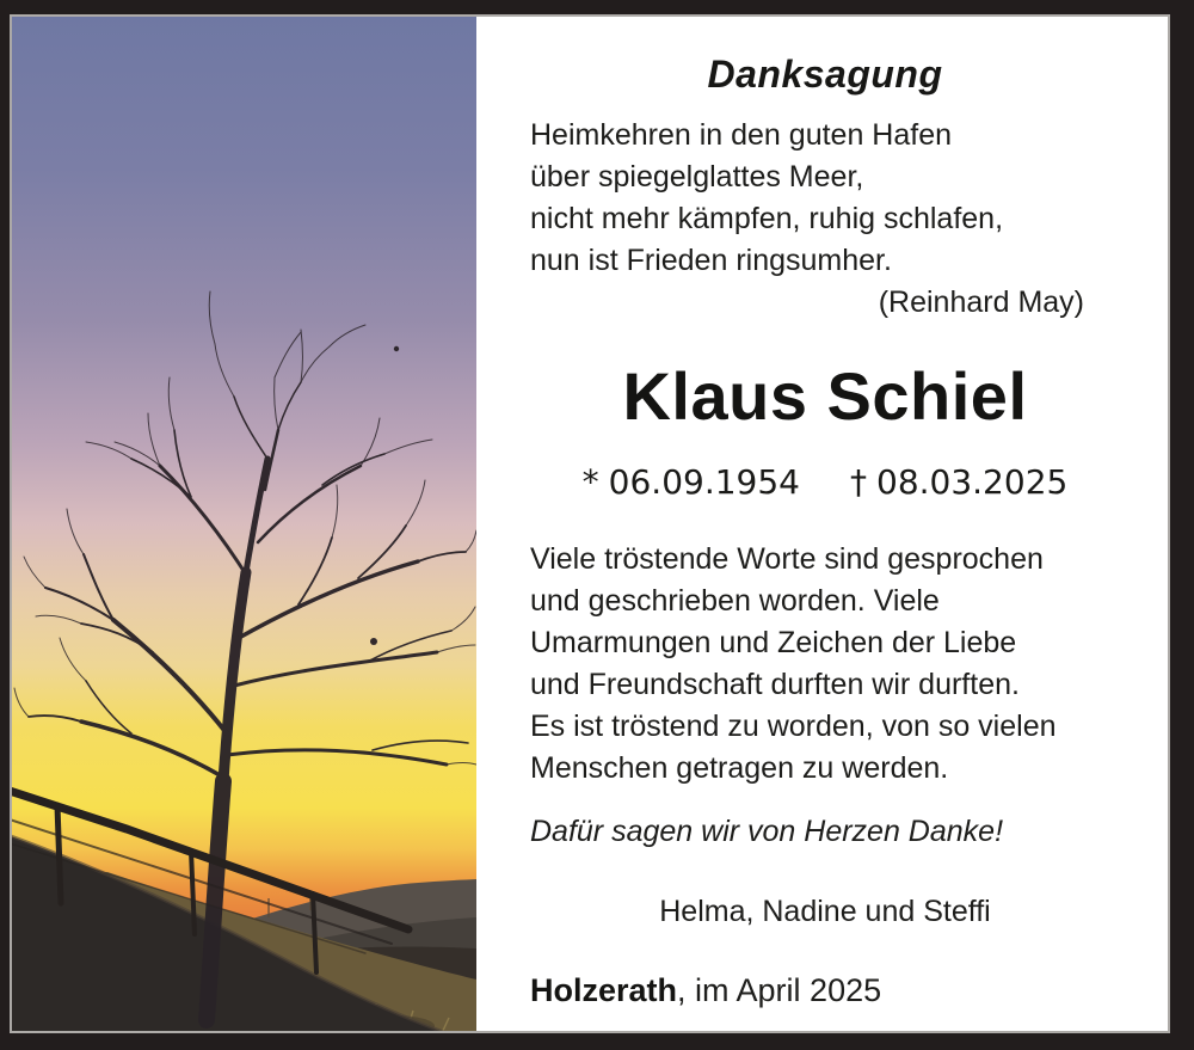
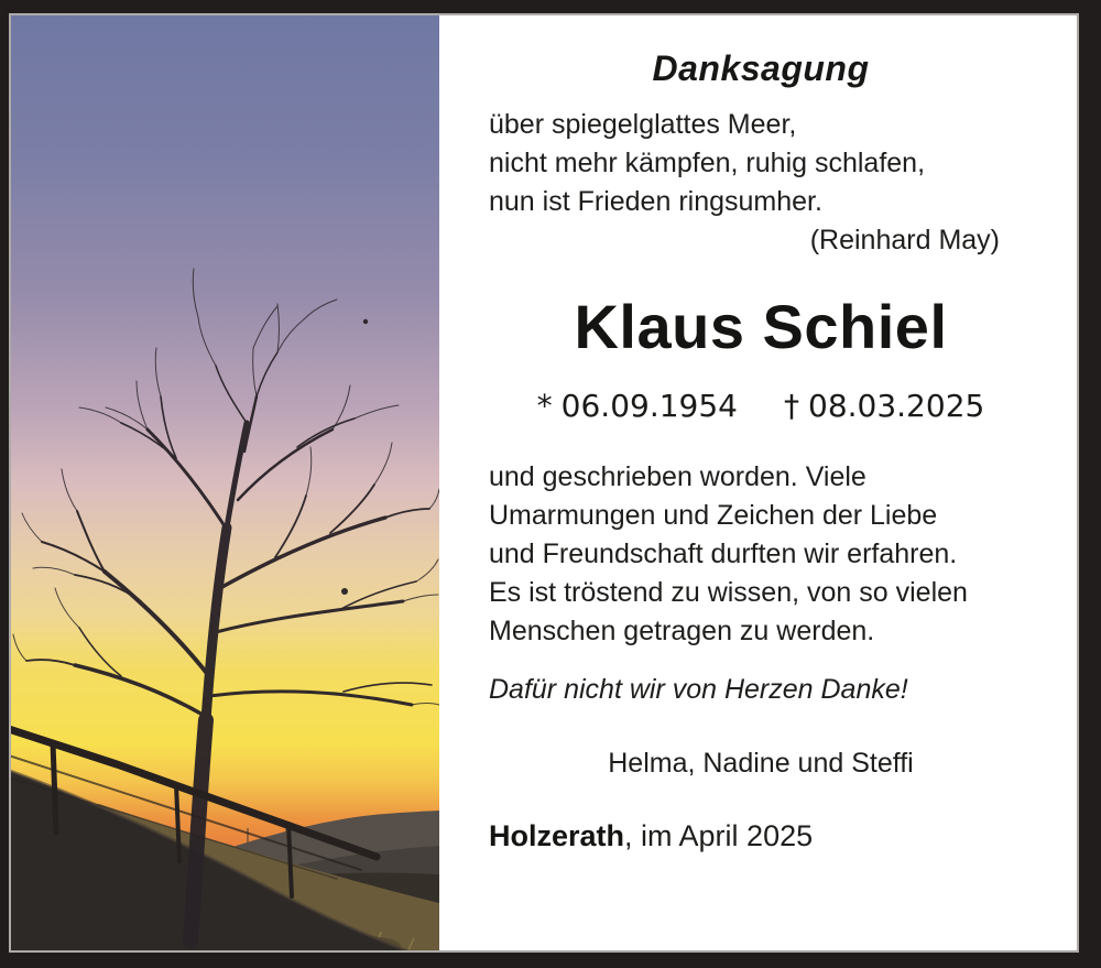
  Danksagung
- Heimkehren in den guten Hafen
  über spiegelglattes Meer,
  nicht mehr kämpfen, ruhig schlafen,
  nun ist Frieden ringsumher.
  (Reinhard May)
  Klaus Schiel
  * 06.09.1954
  † 08.03.2025
- Viele tröstende Worte sind gesprochen
  und geschrieben worden. Viele
  Umarmungen und Zeichen der Liebe
- und Freundschaft durften wir durften.
+ und Freundschaft durften wir erfahren.
- Es ist tröstend zu worden, von so vielen
+ Es ist tröstend zu wissen, von so vielen
  Menschen getragen zu werden.
- Dafür sagen wir von Herzen Danke!
+ Dafür nicht wir von Herzen Danke!
  Helma, Nadine und Steffi
  Holzerath, im April 2025
